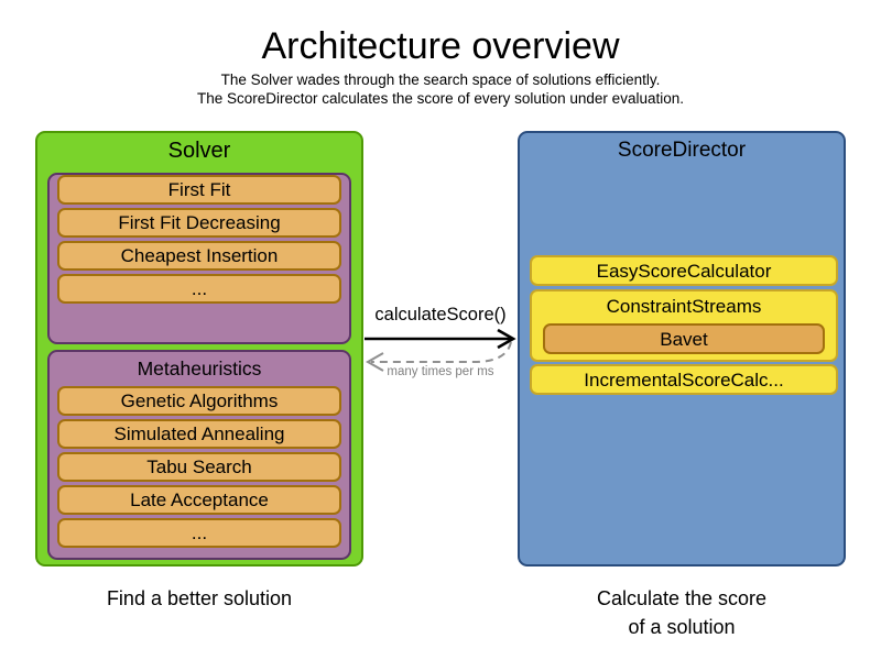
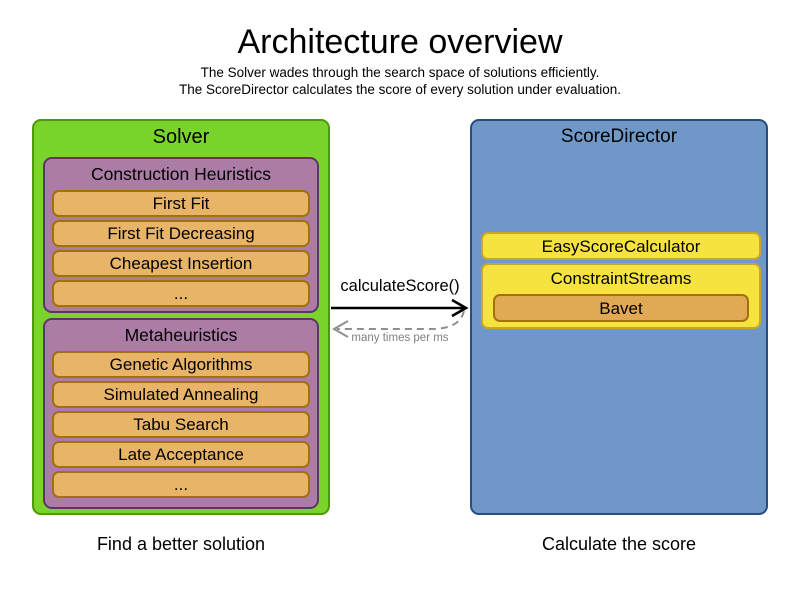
  Architecture overview
  The Solver wades through the search space of solutions efficiently.
  The ScoreDirector calculates the score of every solution under evaluation.
  Solver
+ Construction Heuristics
  First Fit
  First Fit Decreasing
  Cheapest Insertion
  ...
  Metaheuristics
  Genetic Algorithms
  Simulated Annealing
  Tabu Search
  Late Acceptance
  ...
  ScoreDirector
  EasyScoreCalculator
  ConstraintStreams
  Bavet
- IncrementalScoreCalc...
  calculateScore()
  many times per ms
  Find a better solution
  Calculate the score
- of a solution
